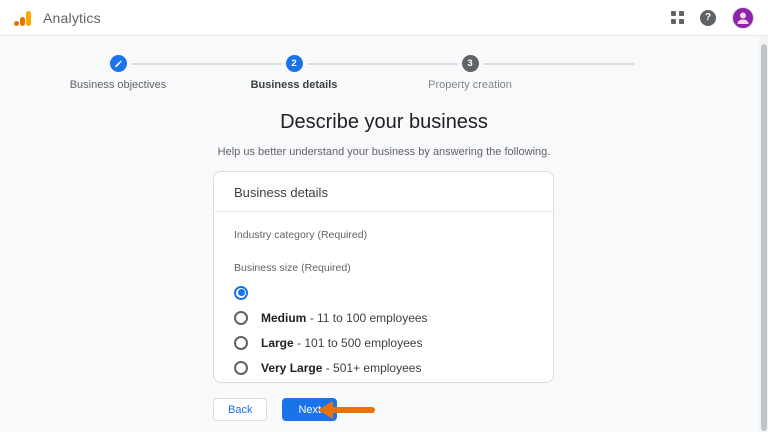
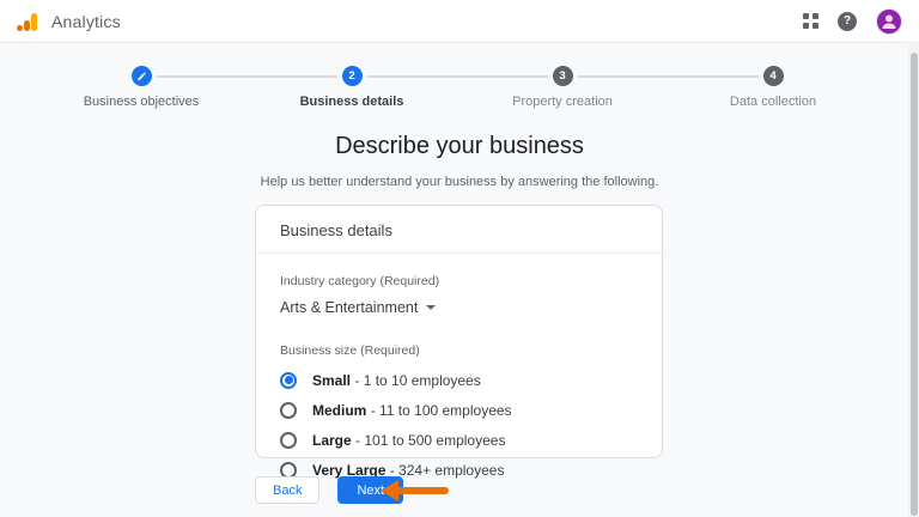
  Analytics
  ?
  Business objectives
  2
  Business details
  3
  Property creation
+ 4
+ Data collection
  Describe your business
  Help us better understand your business by answering the following.
  Business details
  Industry category (Required)
+ Arts & Entertainment
  Business size (Required)
+ Small - 1 to 10 employees
  Medium - 11 to 100 employees
  Large - 101 to 500 employees
- Very Large - 501+ employees
+ Very Large - 324+ employees
  Back
  Next
